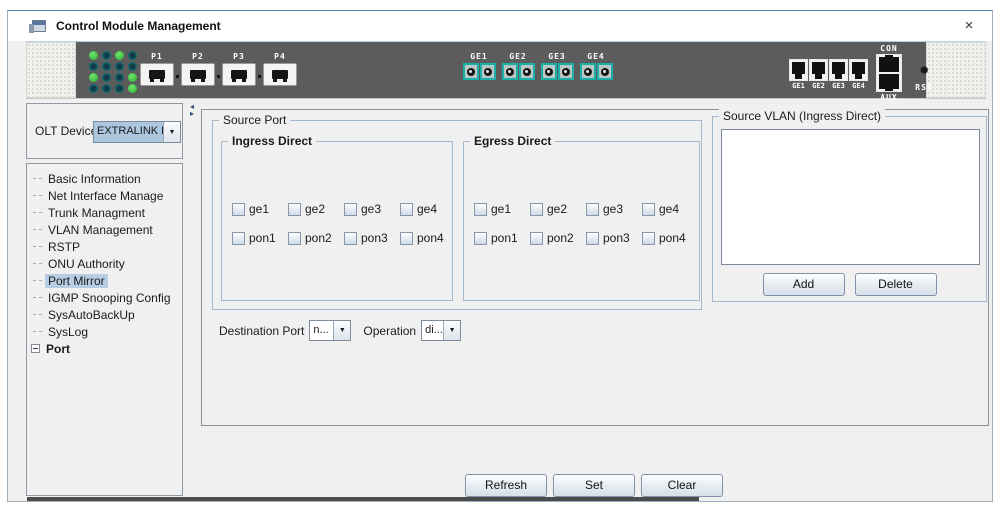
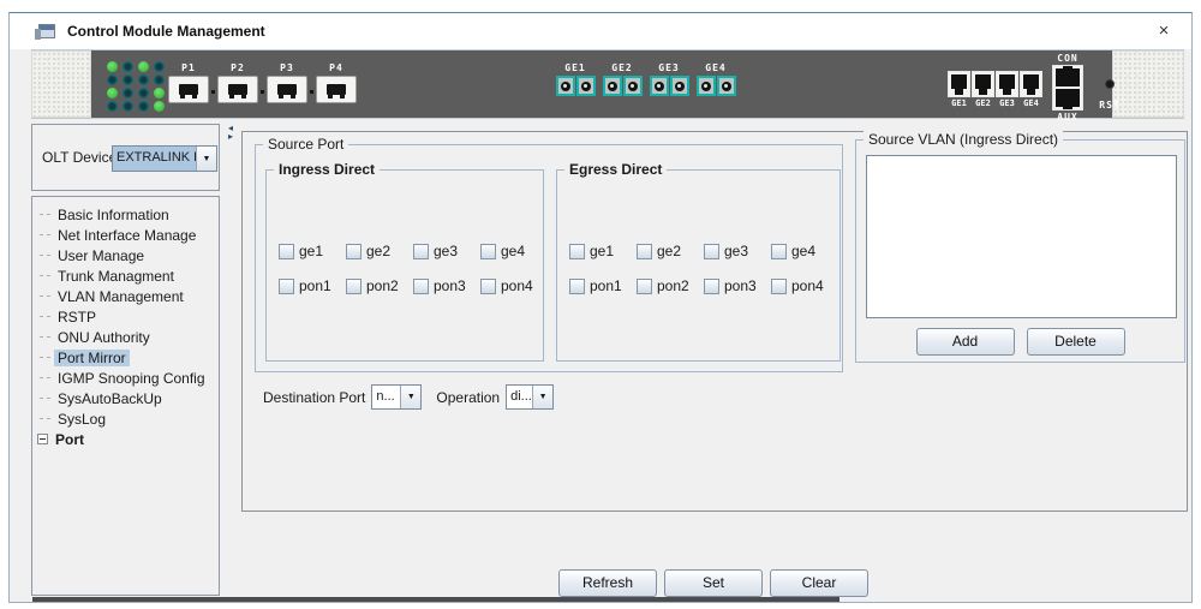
  Control Module Management
  ×
  P1
  P2
  P3
  P4
  GE1
  GE2
  GE3
  GE4
  GE1
  GE2
  GE3
  GE4
  CON
  AUX
  RST
  OLT Devic
  Basic Information
  Net Interface Manage
+ User Manage
  Trunk Managment
  VLAN Management
  RSTP
  ONU Authority
  Port Mirror
  IGMP Snooping Config
  SysAutoBackUp
  SysLog
  Port
  ◂
  ▸
  Source Port
  Ingress Direct
  ge1
  ge2
  ge3
  ge4
  pon1
  pon2
  pon3
  pon4
  Egress Direct
  ge1
  ge2
  ge3
  ge4
  pon1
  pon2
  pon3
  pon4
  Source VLAN (Ingress Direct)
  Add
  Delete
  Destination Port
  n...
  Operation
  di...
  Refresh
  Set
  Clear
